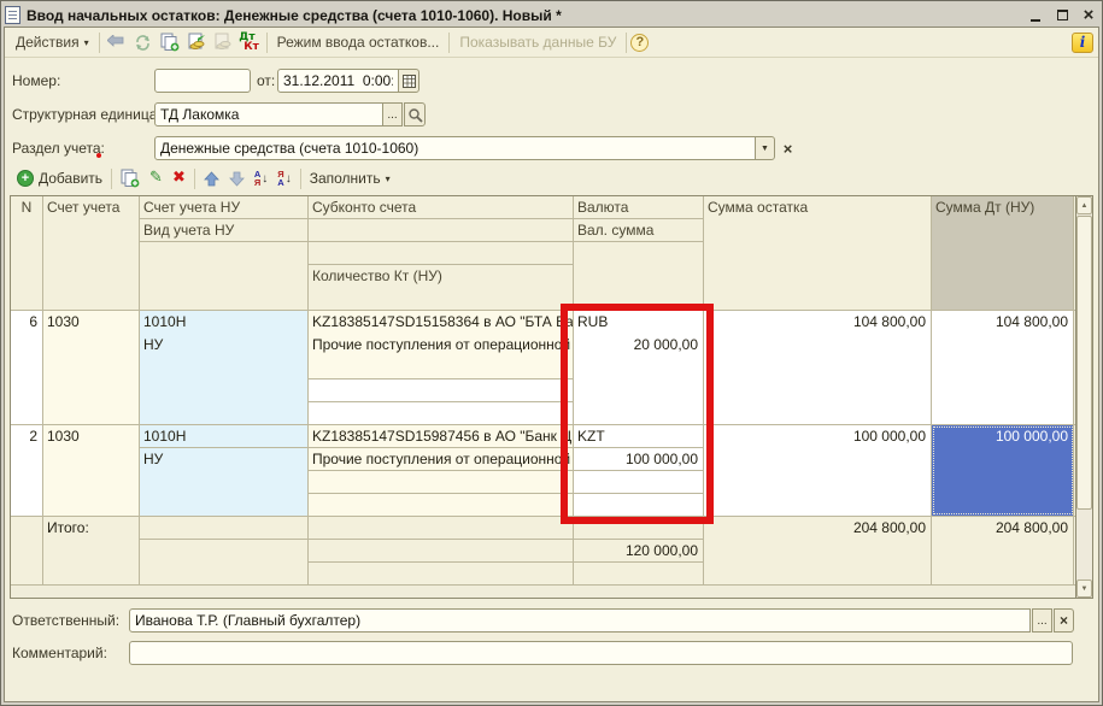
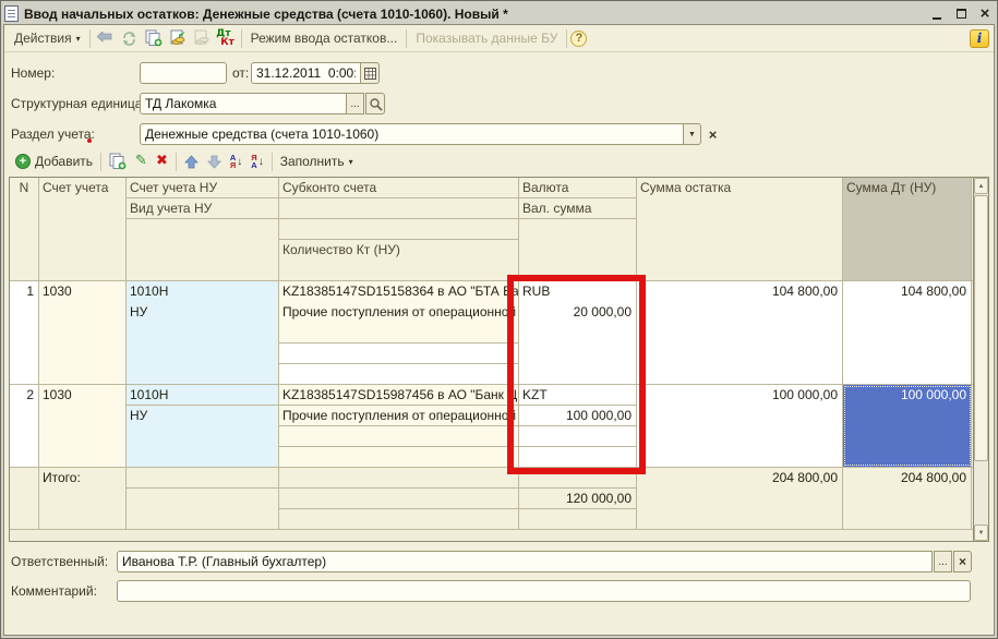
  Ввод начальных остатков: Денежные средства (счета 1010-1060). Новый *
  ×
  Действия
  ▾
  Дт
  Кт
  Режим ввода остатков...
  Показывать данные БУ
  ?
  i
  Номер:
  от:
  31.12.2011 0:00:
  Структурная единиц
  ТД Лакомка
  ...
  Раздел учета:
  Денежные средства (счета 1010-1060)
  ×
  +
  Добавить
  ✎
  ✖
  А
  Я
  ↓
  Я
  А
  ↓
  Заполнить
  ▾
  N
  Счет учета
  Счет учета НУ
  Вид учета НУ
  Субконто счета
  Количество Кт (НУ)
  Валюта
  Вал. сумма
  Сумма остатка
  Сумма Дт (НУ)
- 6
+ 1
  1030
  1010Н
  НУ
  KZ18385147SD15158364 в АО "БТА Ба
  Прочие поступления от операционной
  RUB
  20 000,00
  104 800,00
  104 800,00
  2
  1030
  1010Н
  НУ
  KZ18385147SD15987456 в АО "Банк Ц
  Прочие поступления от операционной
  KZT
  100 000,00
  100 000,00
  100 000,00
  Итого:
  120 000,00
  204 800,00
  204 800,00
  Ответственный:
  Иванова Т.Р. (Главный бухгалтер)
  ...
  ×
  Комментарий:
